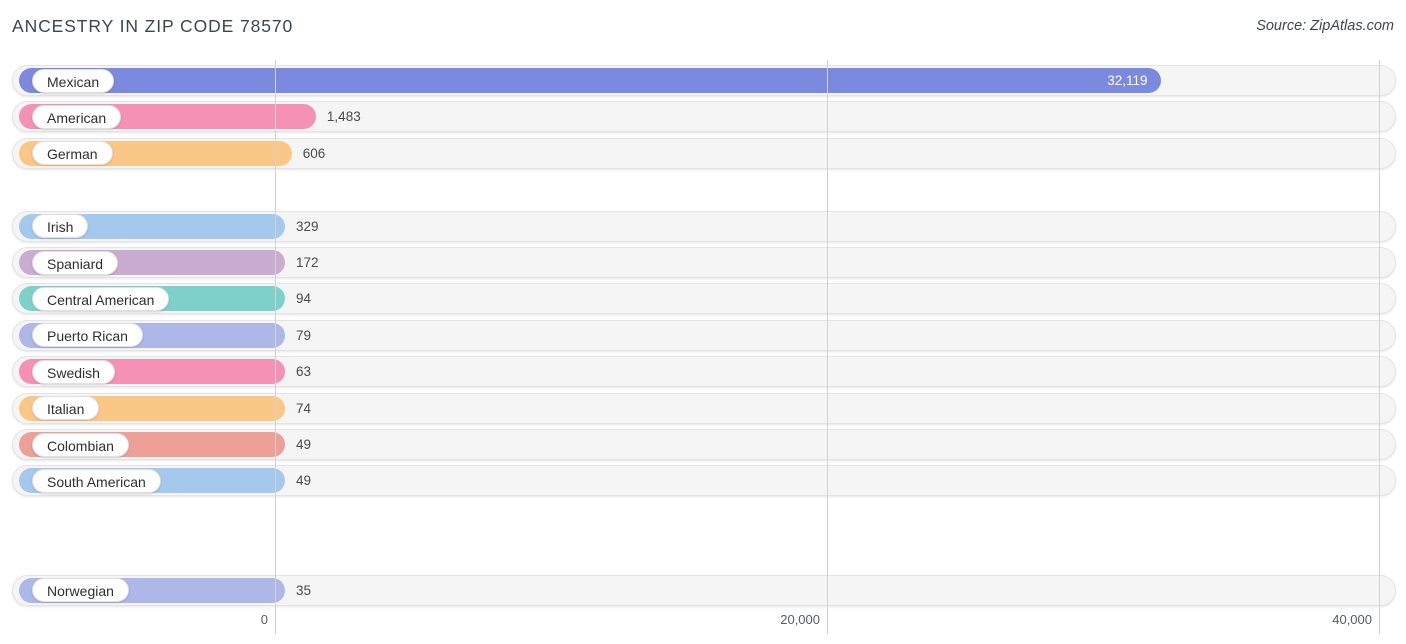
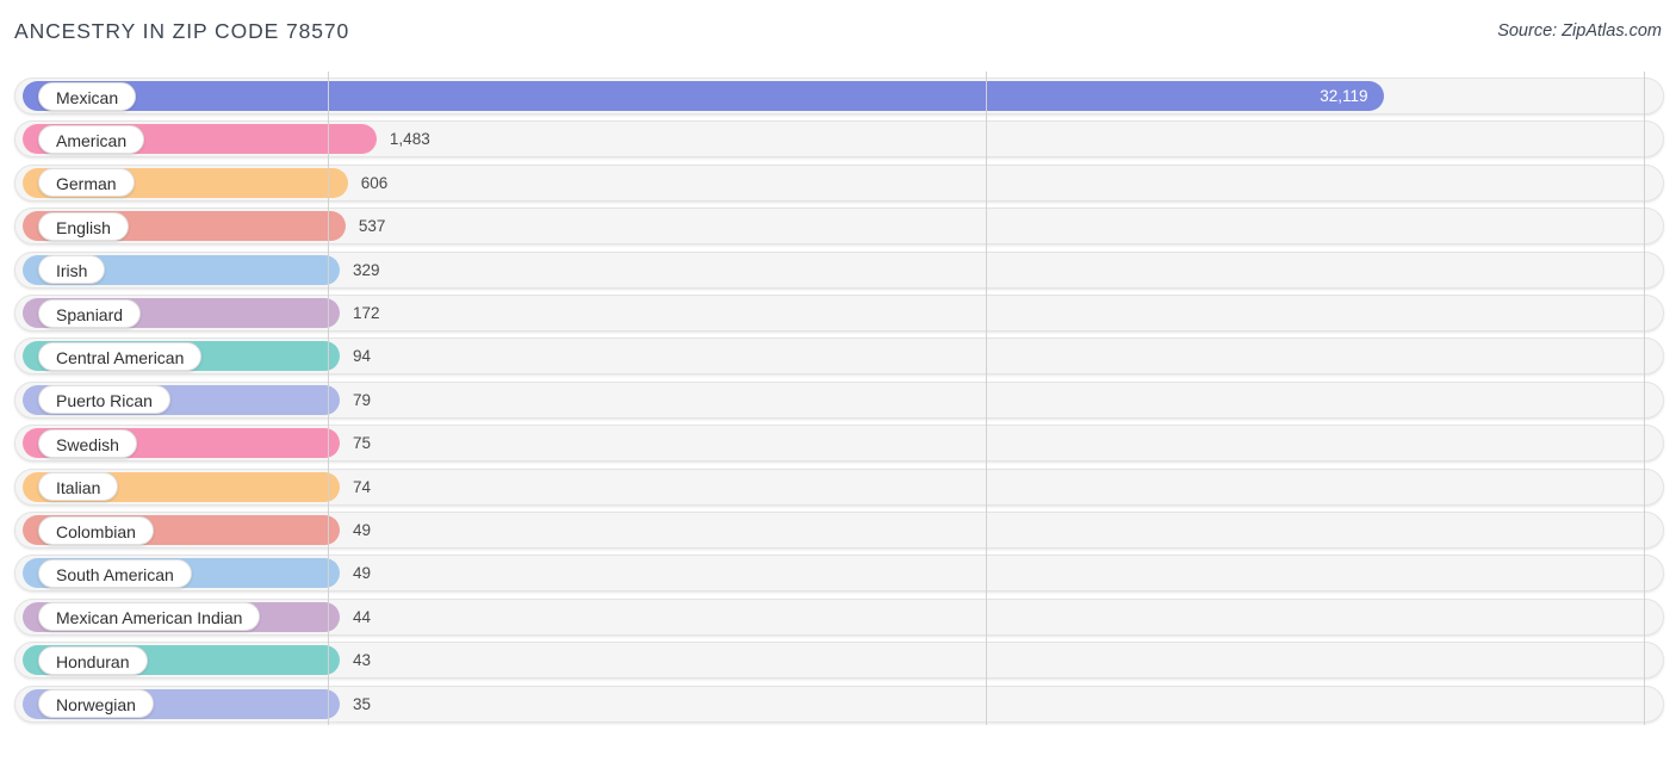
  ANCESTRY IN ZIP CODE 78570
  Source: ZipAtlas.com
  32,119
  Mexican
  1,483
  American
  606
  German
+ 537
+ English
  329
  Irish
  172
  Spaniard
  94
  Central American
  79
  Puerto Rican
- 63
+ 75
  Swedish
  74
  Italian
  49
  Colombian
  49
  South American
+ 44
+ Mexican American Indian
+ 43
+ Honduran
  35
  Norwegian
- 0
- 20,000
- 40,000
